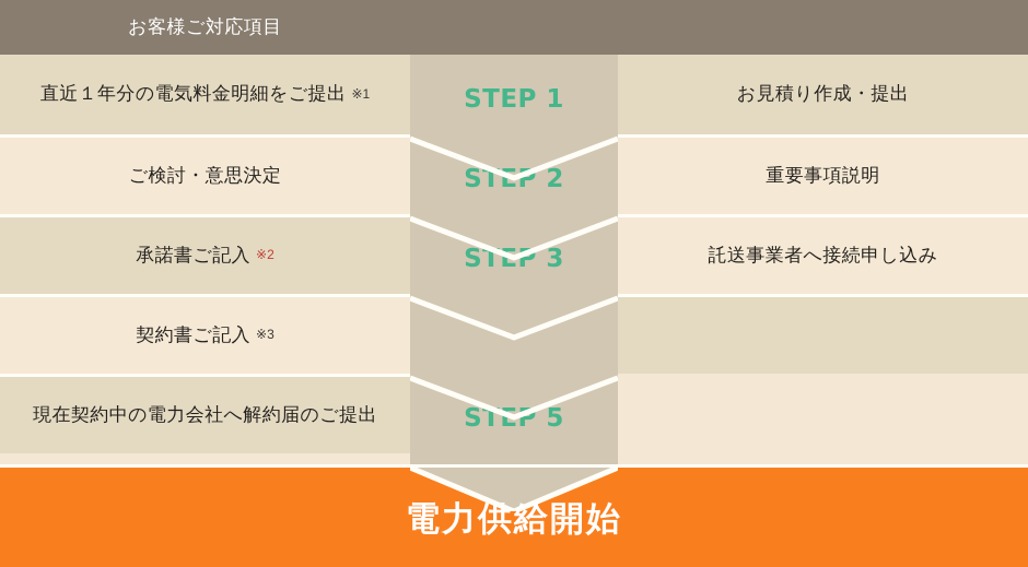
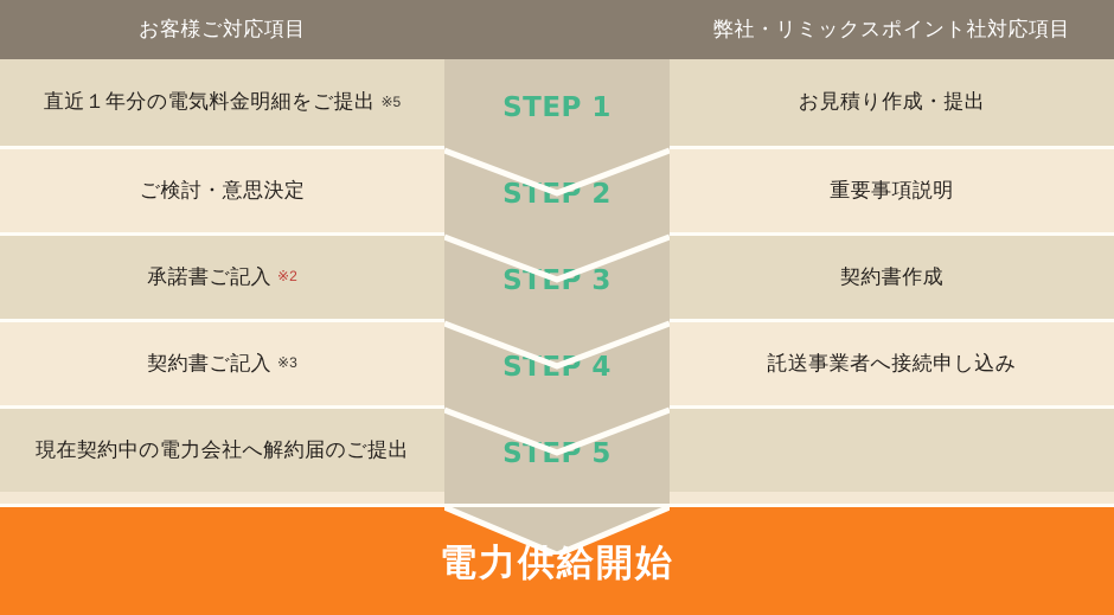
  お客様ご対応項目
+ 弊社・リミックスポイント社対応項目
  直近１年分の電気料金明細をご提出
- ※1
+ ※5
  ご検討・意思決定
  承諾書ご記入
  ※2
  契約書ご記入
  ※3
  現在契約中の電力会社へ解約届のご提出
  お見積り作成・提出
  重要事項説明
+ 契約書作成
  託送事業者へ接続申し込み
  STEP 1
  STEP 2
  STEP 3
+ STEP 4
  STEP 5
  電力供給開始
